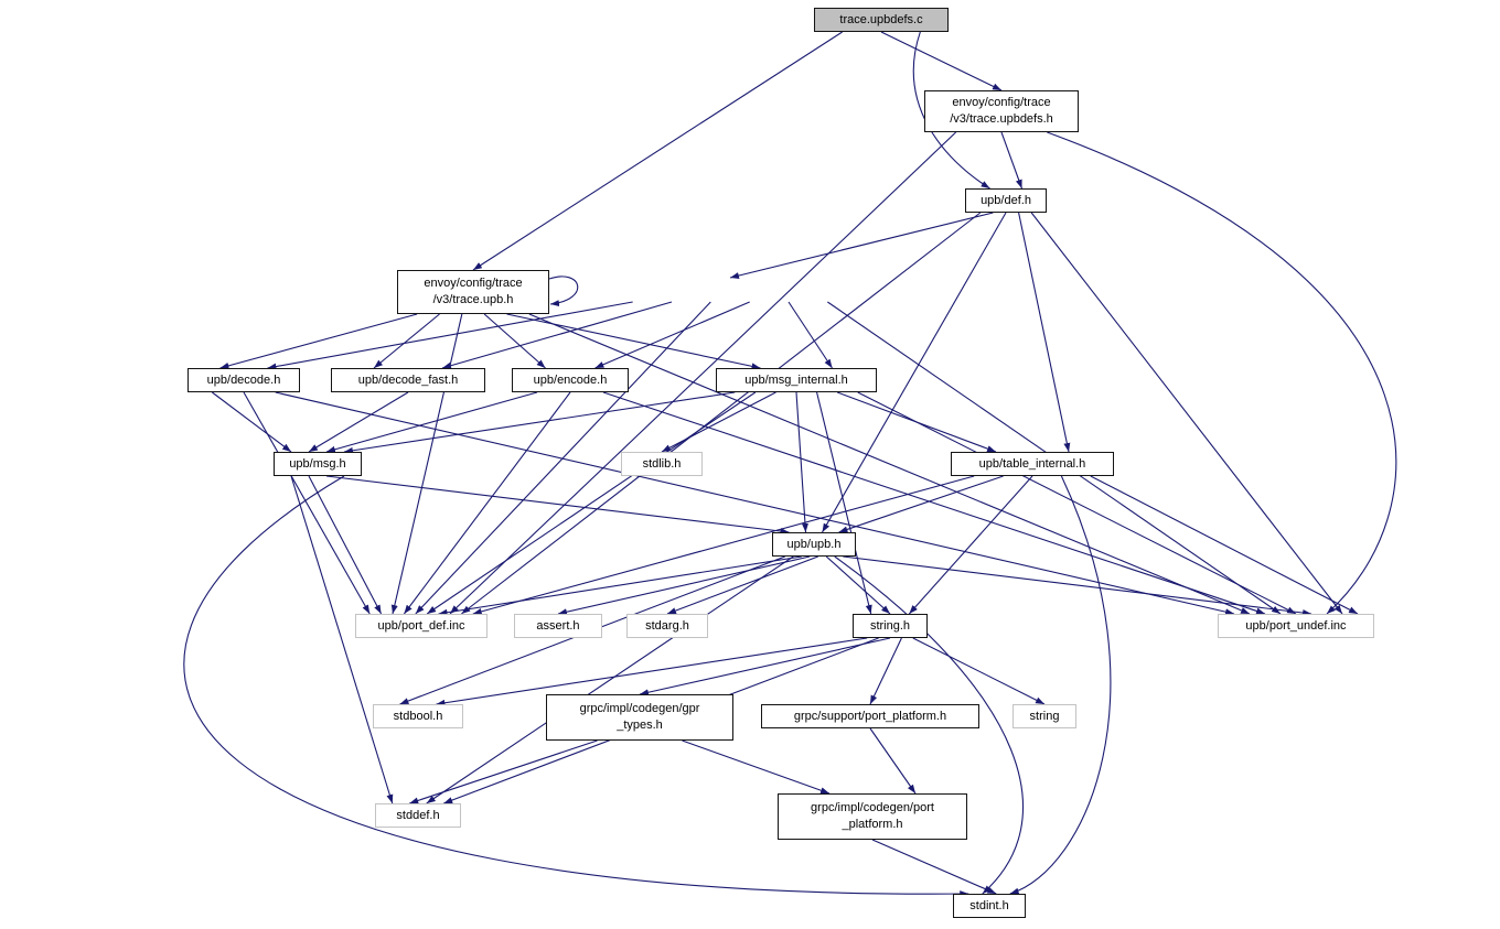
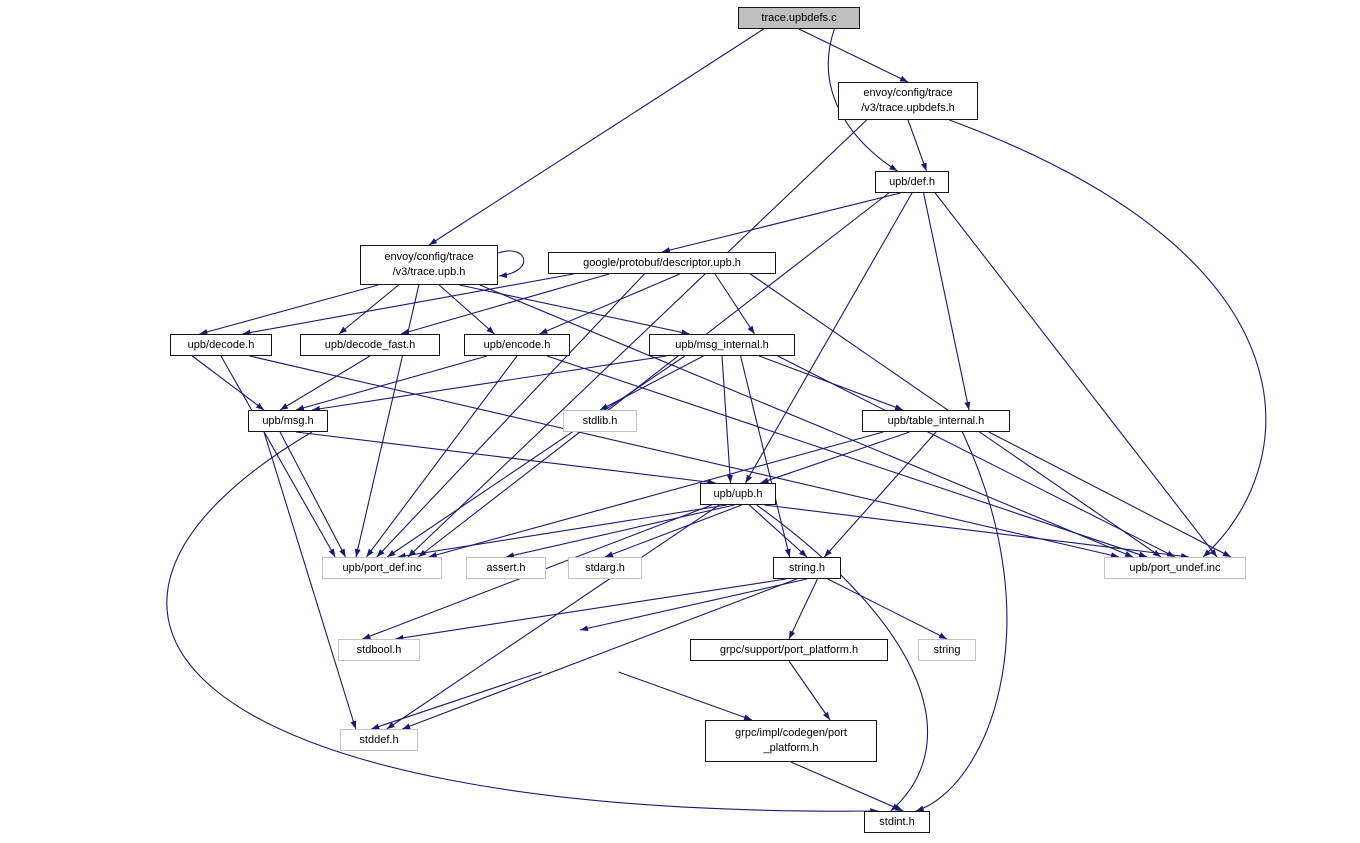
  trace.upbdefs.c
  envoy/config/trace
  /v3/trace.upbdefs.h
  upb/def.h
  envoy/config/trace
  /v3/trace.upb.h
+ google/protobuf/descriptor.upb.h
  upb/decode.h
  upb/decode_fast.h
  upb/encode.h
  upb/msg_internal.h
  upb/msg.h
  stdlib.h
  upb/table_internal.h
  upb/upb.h
  upb/port_def.inc
  assert.h
  stdarg.h
  string.h
  upb/port_undef.inc
  stdbool.h
- grpc/impl/codegen/gpr
- _types.h
  grpc/support/port_platform.h
  string
  stddef.h
  grpc/impl/codegen/port
  _platform.h
  stdint.h
